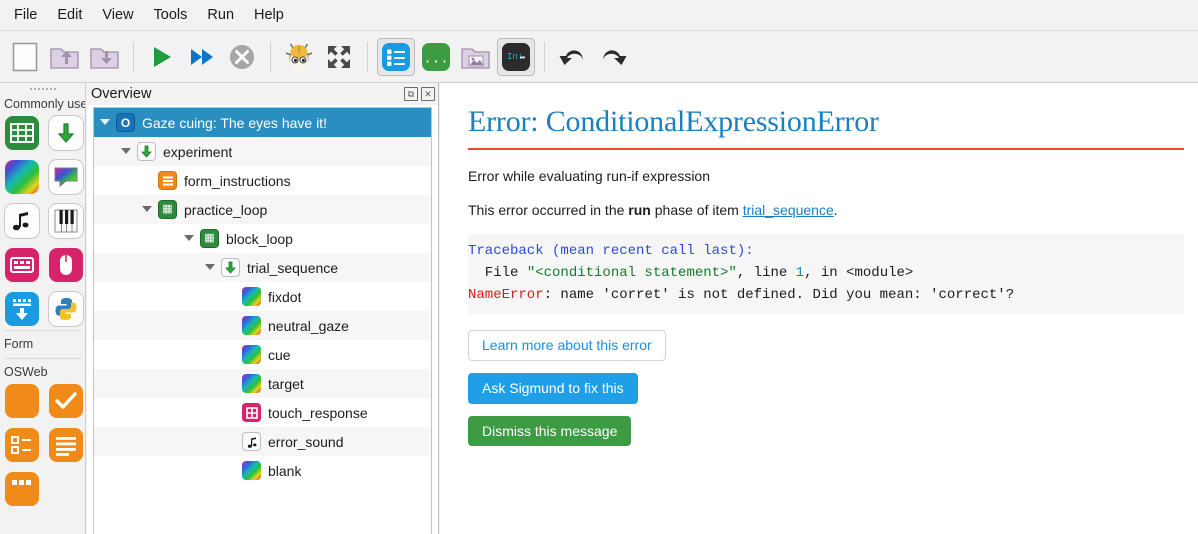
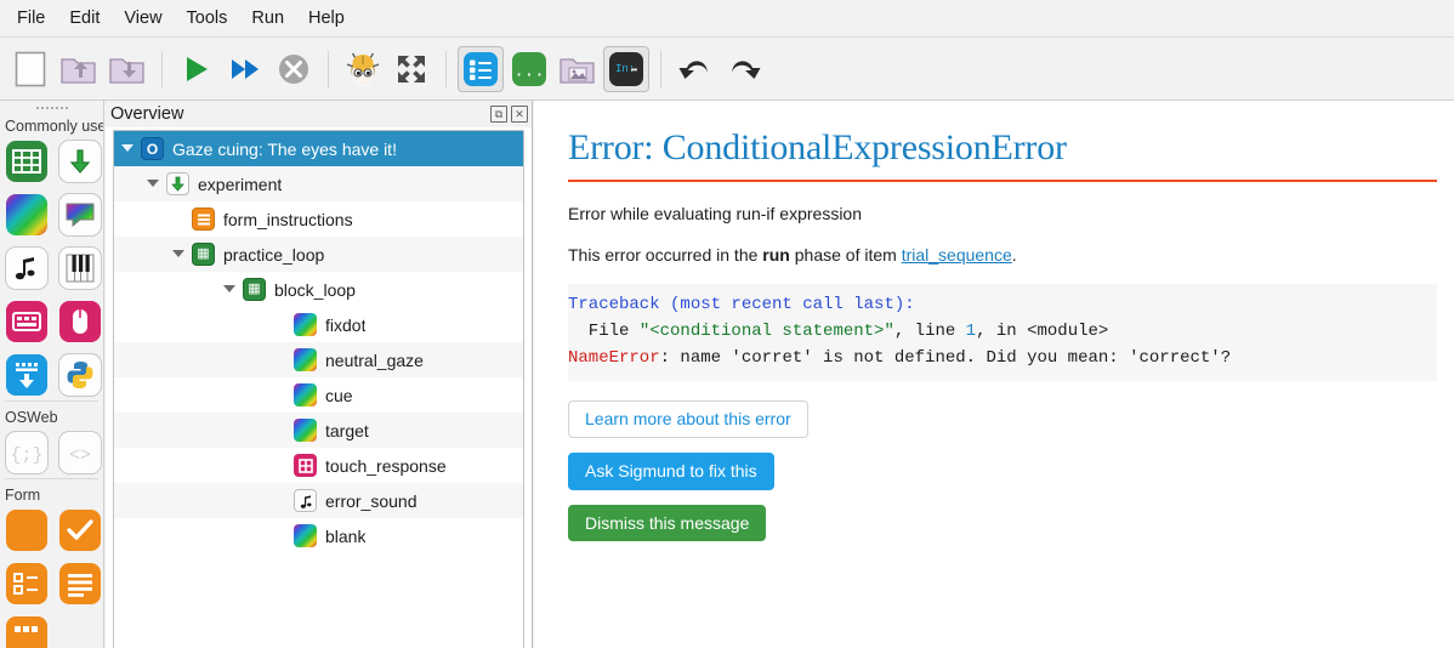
  File
  Edit
  View
  Tools
  Run
  Help
  Commonly use
- Form
+ OSWeb
+ {;}
+ <>
- OSWeb
+ Form
  Overview
  ⧉
  ✕
  O
  Gaze cuing: The eyes have it!
  experiment
  form_instructions
  ▦
  practice_loop
  ▦
  block_loop
- trial_sequence
  fixdot
  neutral_gaze
  cue
  target
  touch_response
  error_sound
  blank
  Error: ConditionalExpressionError
  Error while evaluating run-if expression
  This error occurred in the run phase of item trial_sequence.
- Traceback (mean recent call last): File "<conditional statement>", line 1, in <module> NameError: name 'corret' is not defined. Did you mean: 'correct'?
+ Traceback (most recent call last): File "<conditional statement>", line 1, in <module> NameError: name 'corret' is not defined. Did you mean: 'correct'?
  Learn more about this error
  Ask Sigmund to fix this
  Dismiss this message
